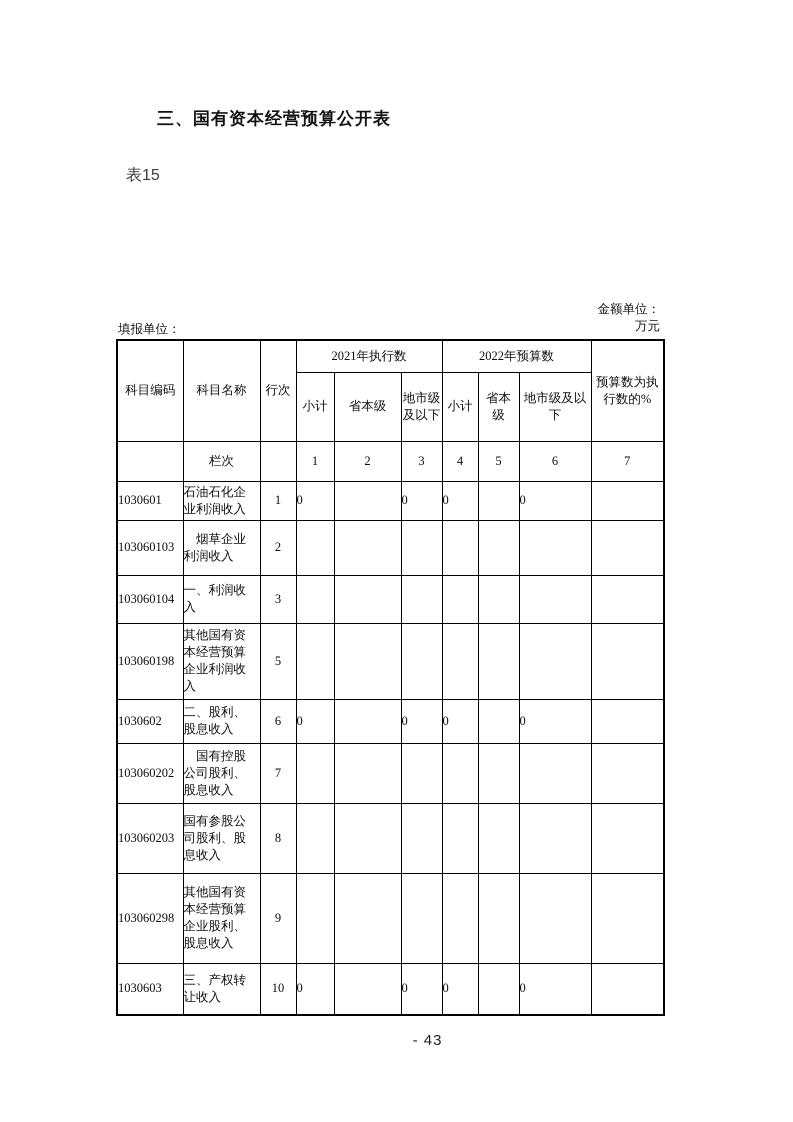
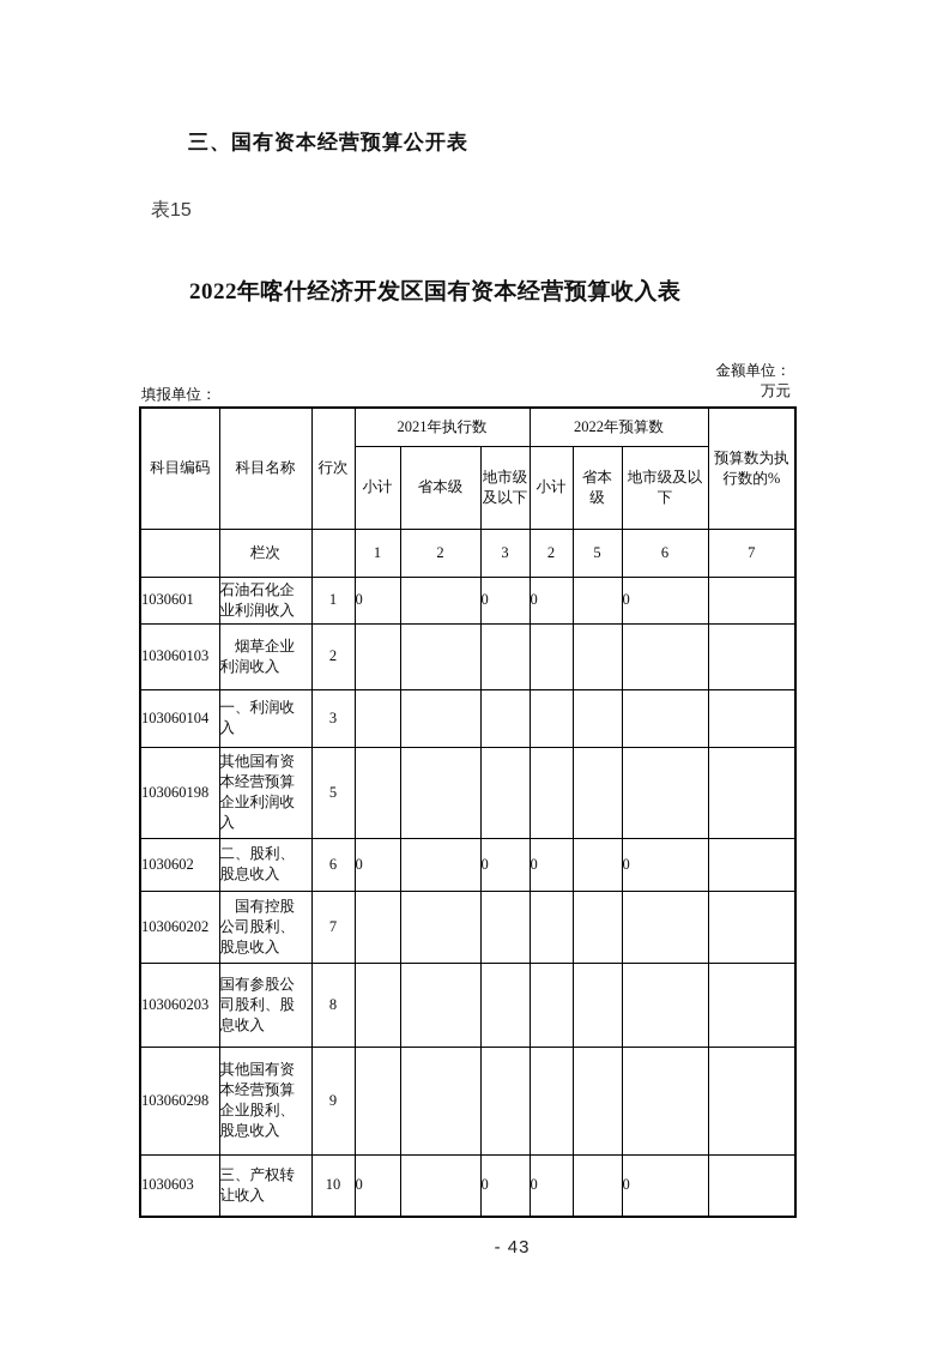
  三、国有资本经营预算公开表
  表15
+ 2022年喀什经济开发区国有资本经营预算收入表
  金额单位：
  万元
  填报单位：
  科目编码	科目名称	行次	2021年执行数	2022年预算数	预算数为执 行数的%
  小计	省本级	地市级 及以下	小计	省本 级	地市级及以 下
- 	栏次		1	2	3	4	5	6	7
+ 	栏次		1	2	3	2	5	6	7
  1030601	石油石化企 业利润收入	1	0		0	0		0
  103060103	烟草企业 利润收入	2
  103060104	一、利润收 入	3
  103060198	其他国有资 本经营预算 企业利润收 入	5
  1030602	二、股利、 股息收入	6	0		0	0		0
  103060202	国有控股 公司股利、 股息收入	7
  103060203	国有参股公 司股利、股 息收入	8
  103060298	其他国有资 本经营预算 企业股利、 股息收入	9
  1030603	三、产权转 让收入	10	0		0	0		0
  - 43
